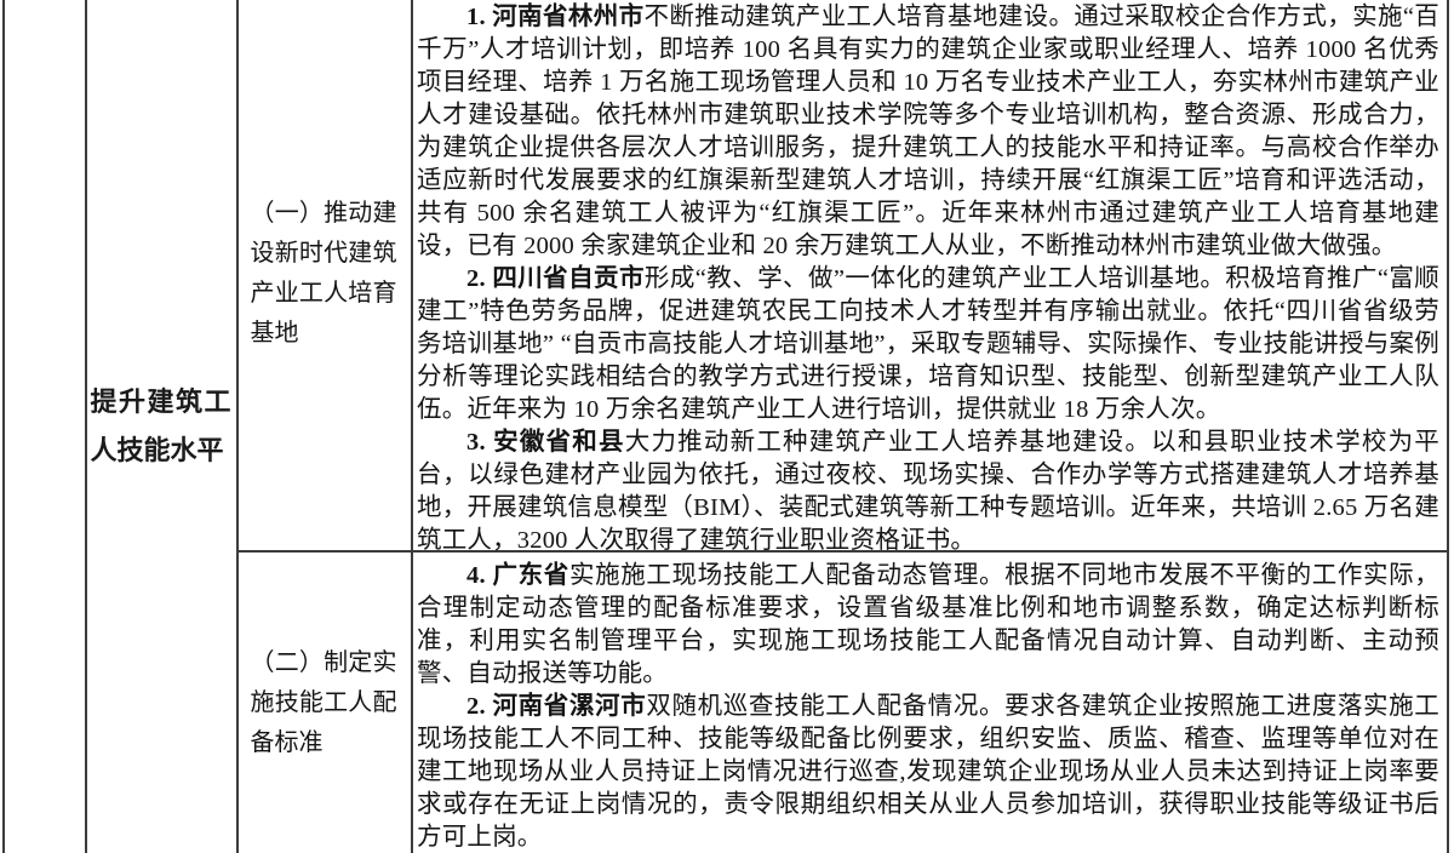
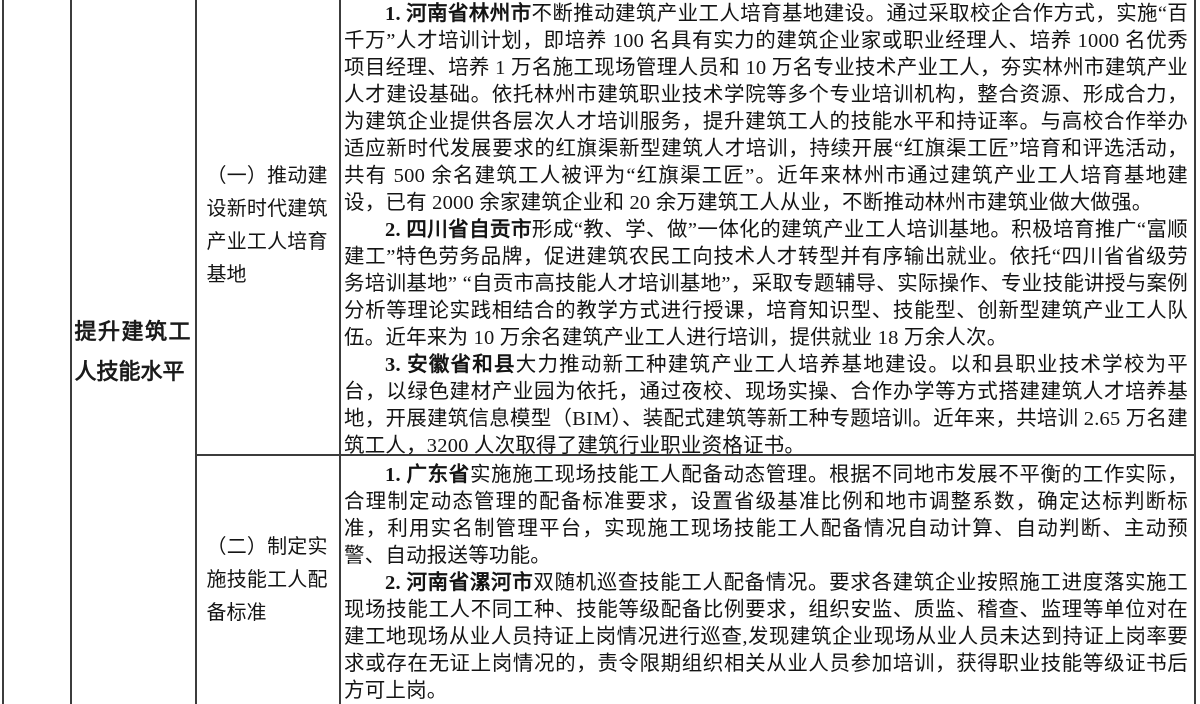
  提升建筑工人技能水平
  （一）推动建设新时代建筑产业工人培育基地
  （二）制定实施技能工人配备标准
  1. 河南省林州市不断推动建筑产业工人培育基地建设。通过采取校企合作方式，实施“百千万”人才培训计划，即培养 100 名具有实力的建筑企业家或职业经理人、培养 1000 名优秀项目经理、培养 1 万名施工现场管理人员和 10 万名专业技术产业工人，夯实林州市建筑产业人才建设基础。依托林州市建筑职业技术学院等多个专业培训机构，整合资源、形成合力，为建筑企业提供各层次人才培训服务，提升建筑工人的技能水平和持证率。与高校合作举办适应新时代发展要求的红旗渠新型建筑人才培训，持续开展“红旗渠工匠”培育和评选活动，共有 500 余名建筑工人被评为“红旗渠工匠”。近年来林州市通过建筑产业工人培育基地建设，已有 2000 余家建筑企业和 20 余万建筑工人从业，不断推动林州市建筑业做大做强。
  2. 四川省自贡市形成“教、学、做”一体化的建筑产业工人培训基地。积极培育推广“富顺建工”特色劳务品牌，促进建筑农民工向技术人才转型并有序输出就业。依托“四川省省级劳务培训基地” “自贡市高技能人才培训基地”，采取专题辅导、实际操作、专业技能讲授与案例分析等理论实践相结合的教学方式进行授课，培育知识型、技能型、创新型建筑产业工人队伍。近年来为 10 万余名建筑产业工人进行培训，提供就业 18 万余人次。
  3. 安徽省和县大力推动新工种建筑产业工人培养基地建设。以和县职业技术学校为平台，以绿色建材产业园为依托，通过夜校、现场实操、合作办学等方式搭建建筑人才培养基地，开展建筑信息模型（BIM）、装配式建筑等新工种专题培训。近年来，共培训 2.65 万名建筑工人，3200 人次取得了建筑行业职业资格证书。
- 4. 广东省实施施工现场技能工人配备动态管理。根据不同地市发展不平衡的工作实际，合理制定动态管理的配备标准要求，设置省级基准比例和地市调整系数，确定达标判断标准，利用实名制管理平台，实现施工现场技能工人配备情况自动计算、自动判断、主动预警、自动报送等功能。
+ 1. 广东省实施施工现场技能工人配备动态管理。根据不同地市发展不平衡的工作实际，合理制定动态管理的配备标准要求，设置省级基准比例和地市调整系数，确定达标判断标准，利用实名制管理平台，实现施工现场技能工人配备情况自动计算、自动判断、主动预警、自动报送等功能。
  2. 河南省漯河市双随机巡查技能工人配备情况。要求各建筑企业按照施工进度落实施工现场技能工人不同工种、技能等级配备比例要求，组织安监、质监、稽查、监理等单位对在建工地现场从业人员持证上岗情况进行巡查,发现建筑企业现场从业人员未达到持证上岗率要求或存在无证上岗情况的，责令限期组织相关从业人员参加培训，获得职业技能等级证书后方可上岗。
